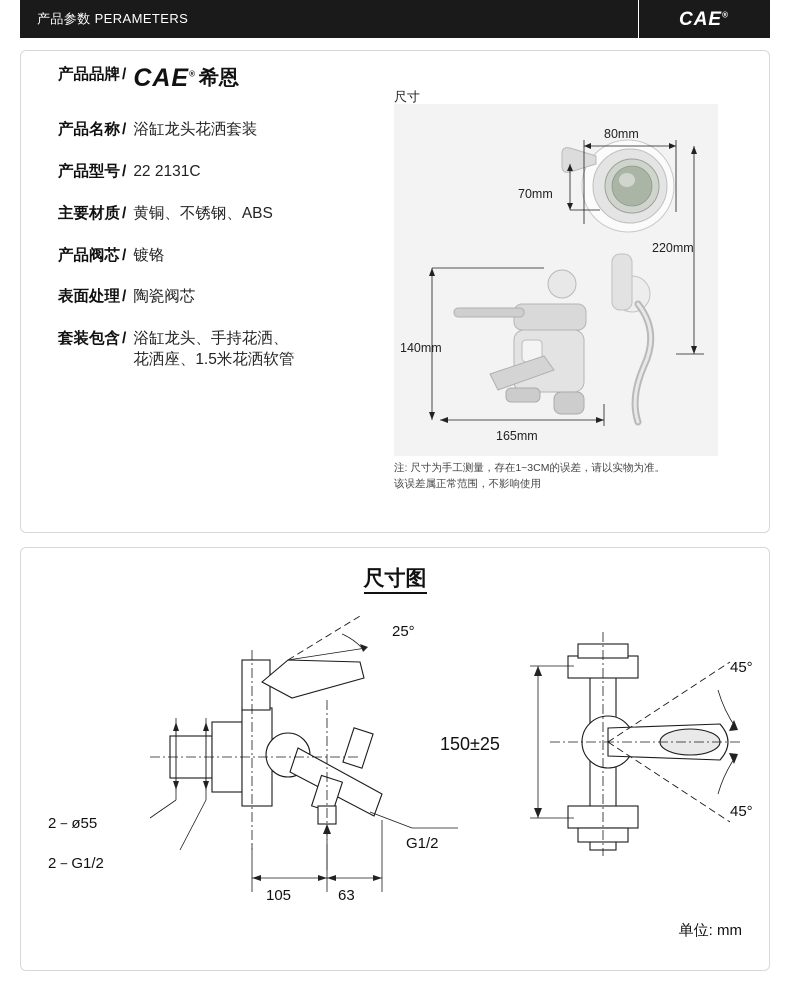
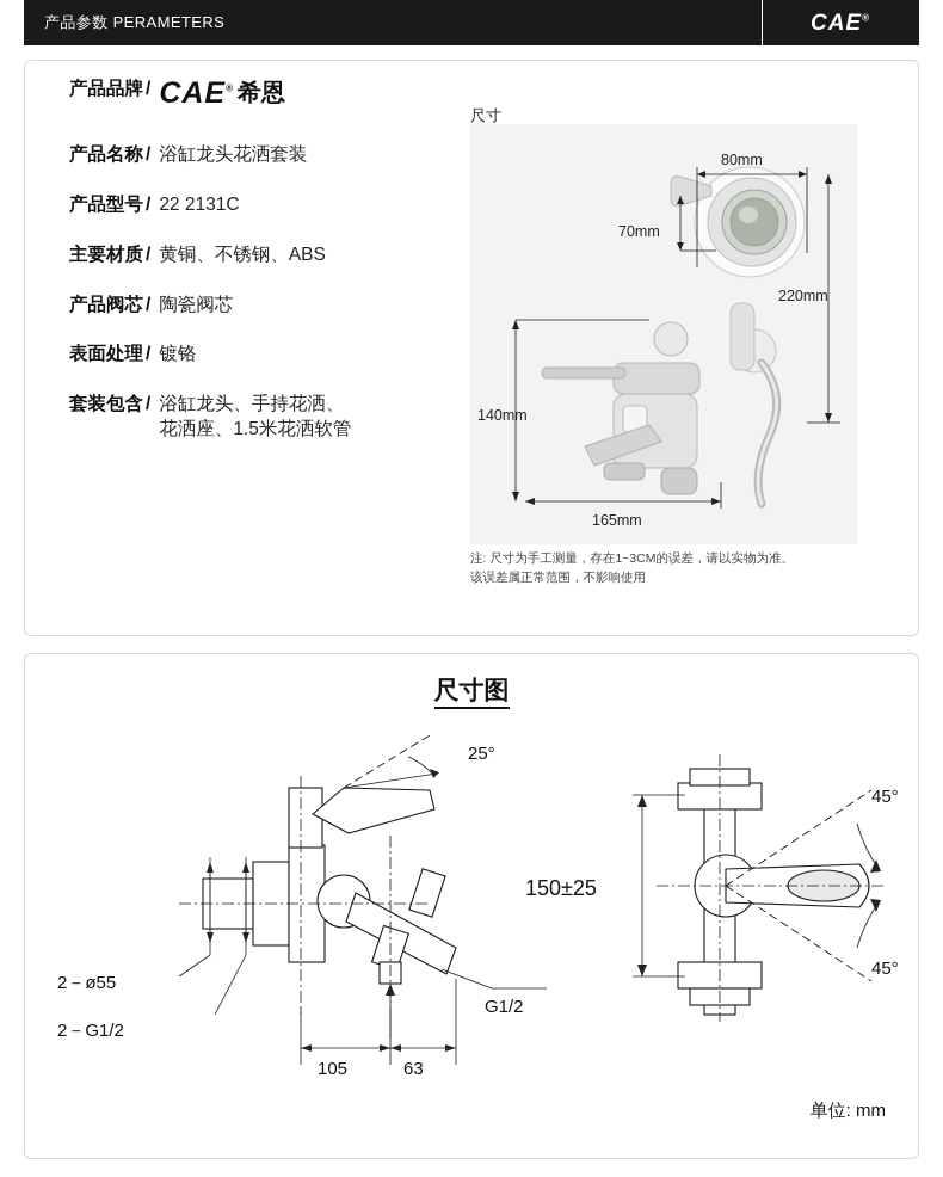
  产品参数 PERAMETERS
  CAE®
  产品品牌
  /
  CAE®
  希恩
  产品名称
  /
  浴缸龙头花洒套装
  产品型号
  /
  22 2131C
  主要材质
  /
  黄铜、不锈钢、ABS
  产品阀芯
  /
- 镀铬
+ 陶瓷阀芯
  表面处理
  /
- 陶瓷阀芯
+ 镀铬
  套装包含
  /
  浴缸龙头、手持花洒、
  花洒座、1.5米花洒软管
  尺寸
  80mm
  70mm
  220mm
  140mm
  165mm
  注: 尺寸为手工测量，存在1~3CM的误差，请以实物为准。
  该误差属正常范围，不影响使用
  尺寸图
  25°
  2－ø55
  2－G1/2
  G1/2
  105
  63
  45°
  45°
  150±25
  单位: mm
